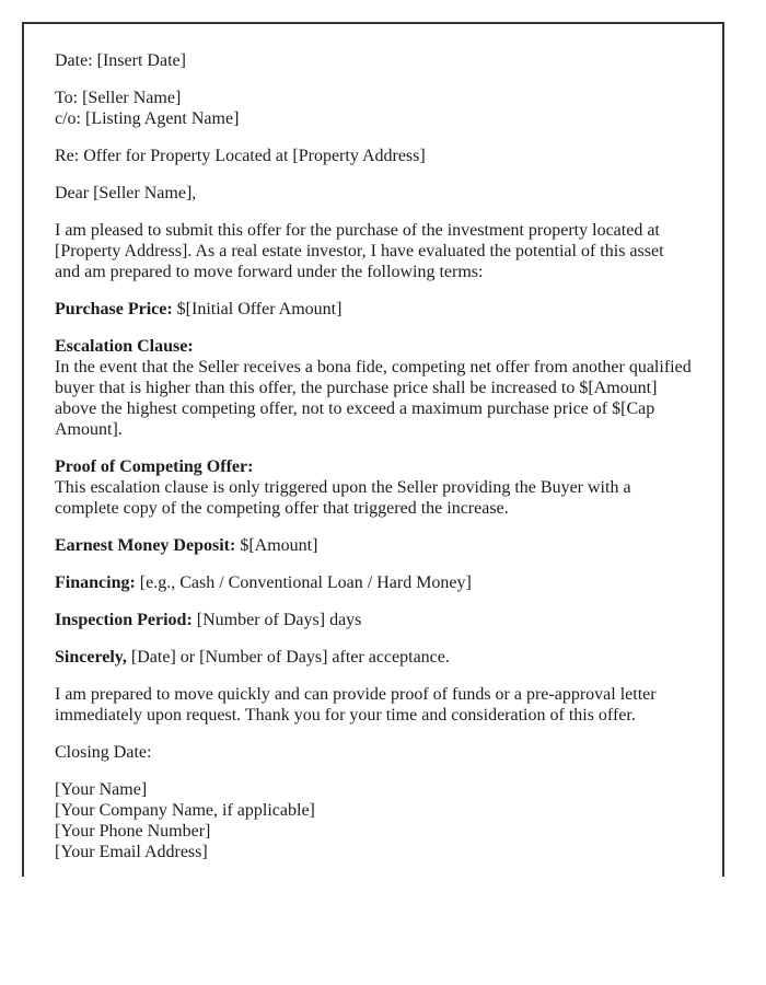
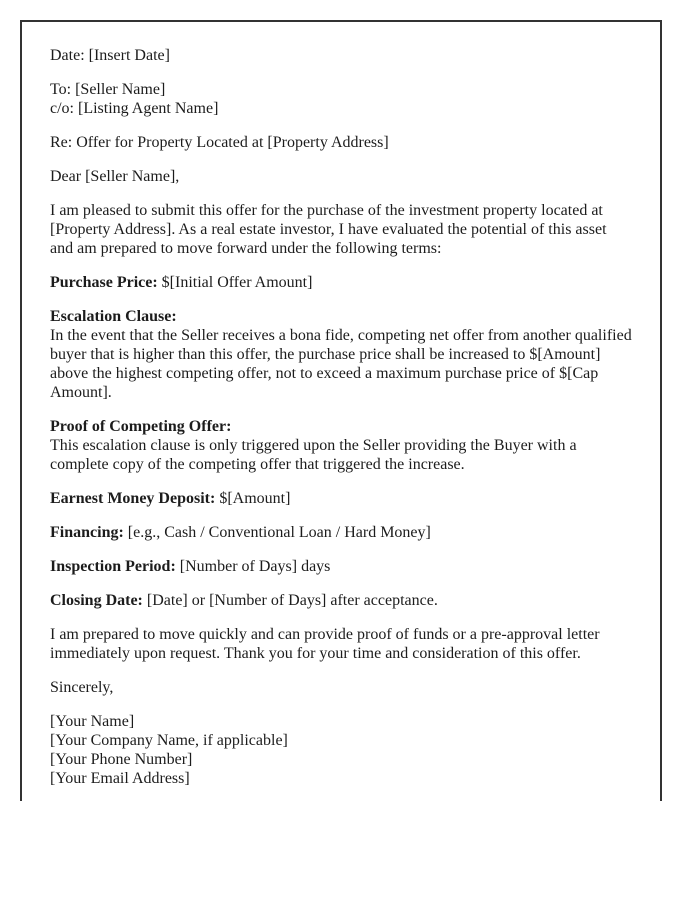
  Date: [Insert Date]
  To: [Seller Name]
  c/o: [Listing Agent Name]
  Re: Offer for Property Located at [Property Address]
  Dear [Seller Name],
  I am pleased to submit this offer for the purchase of the investment property located at [Property Address]. As a real estate investor, I have evaluated the potential of this asset and am prepared to move forward under the following terms:
  Purchase Price: $[Initial Offer Amount]
  Escalation Clause:
  In the event that the Seller receives a bona fide, competing net offer from another qualified buyer that is higher than this offer, the purchase price shall be increased to $[Amount] above the highest competing offer, not to exceed a maximum purchase price of $[Cap Amount].
  Proof of Competing Offer:
  This escalation clause is only triggered upon the Seller providing the Buyer with a complete copy of the competing offer that triggered the increase.
  Earnest Money Deposit: $[Amount]
  Financing: [e.g., Cash / Conventional Loan / Hard Money]
  Inspection Period: [Number of Days] days
- Sincerely, [Date] or [Number of Days] after acceptance.
+ Closing Date: [Date] or [Number of Days] after acceptance.
  I am prepared to move quickly and can provide proof of funds or a pre-approval letter immediately upon request. Thank you for your time and consideration of this offer.
- Closing Date:
+ Sincerely,
  [Your Name]
  [Your Company Name, if applicable]
  [Your Phone Number]
  [Your Email Address]
